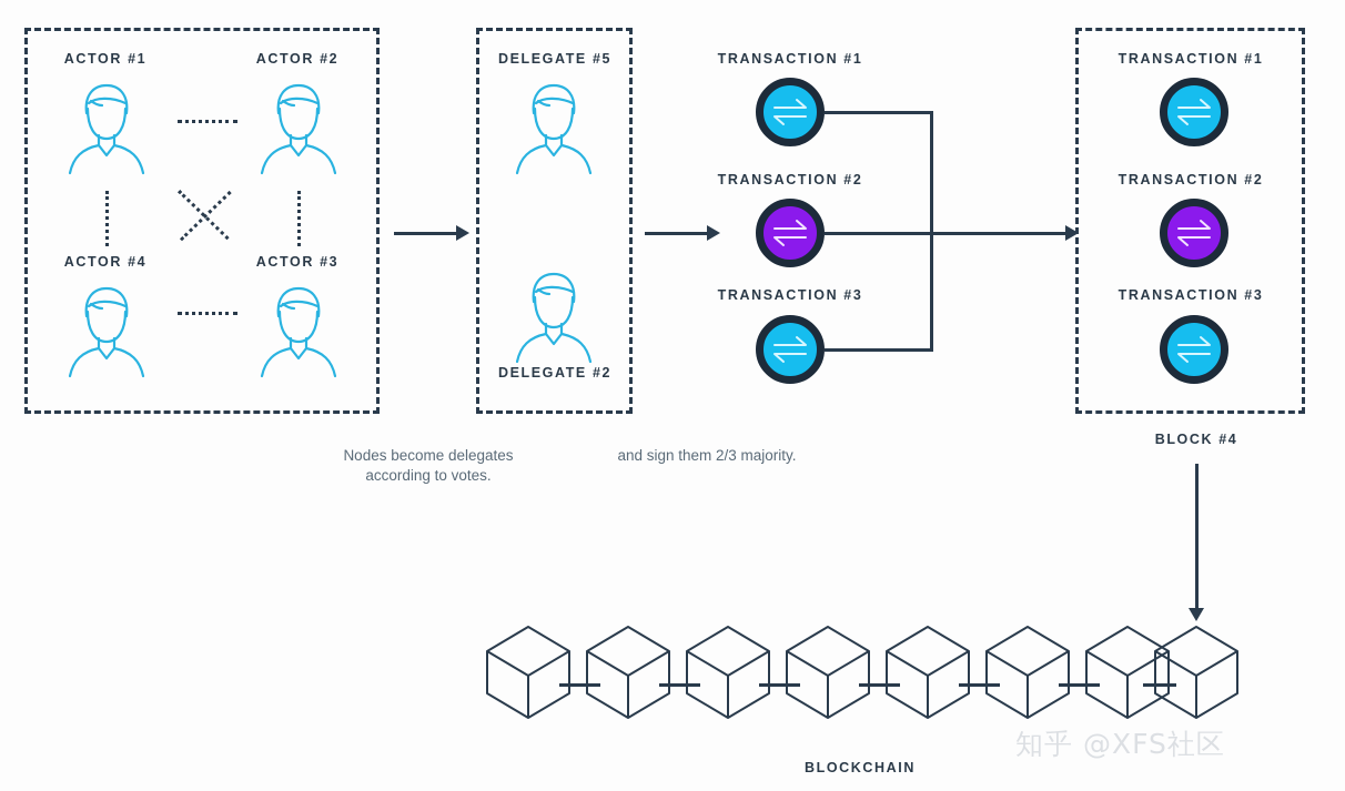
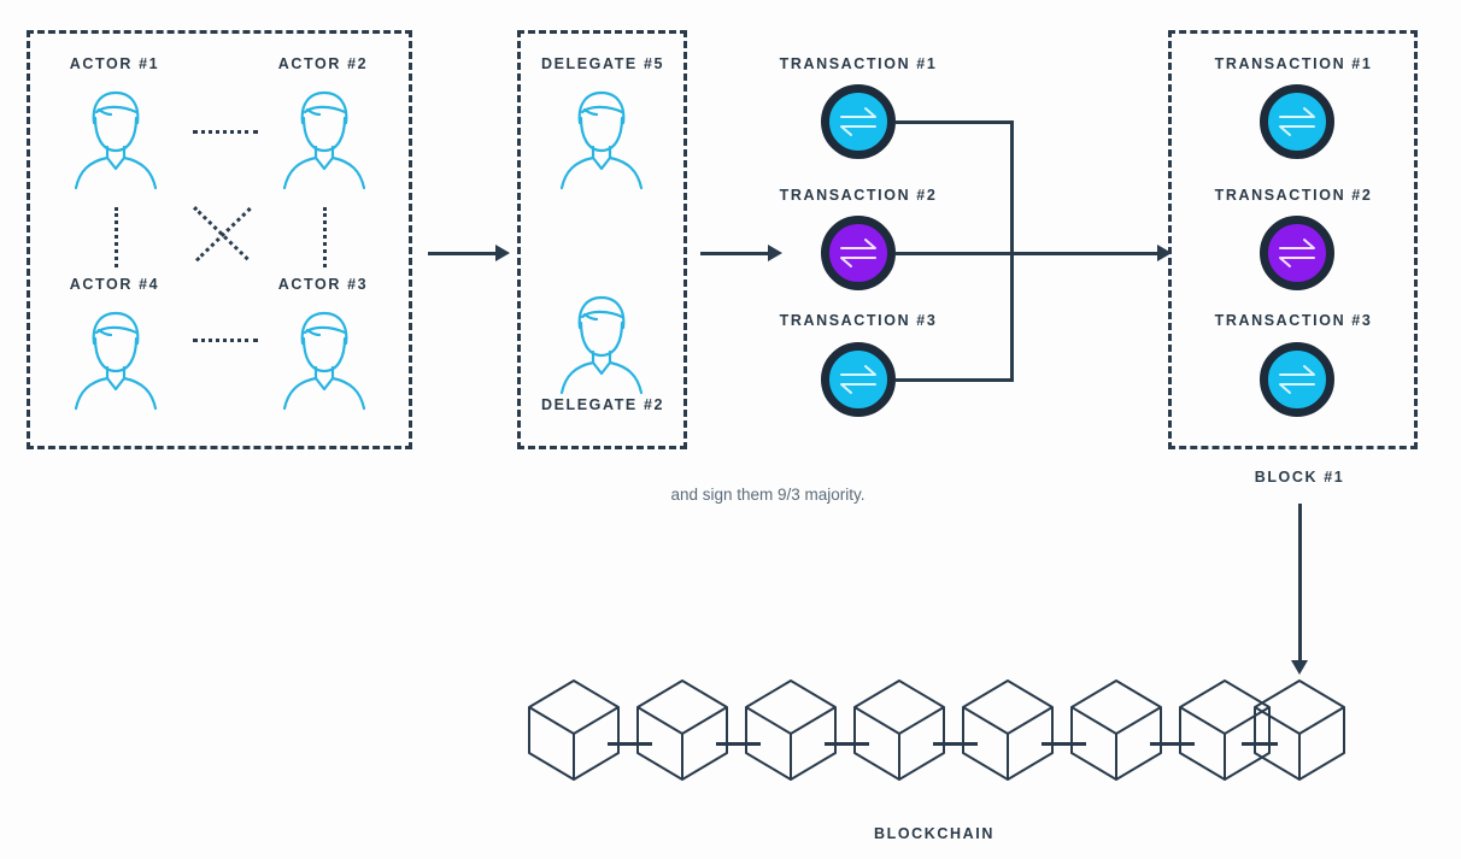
  ACTOR #1
  ACTOR #2
  ACTOR #4
  ACTOR #3
  DELEGATE #5
  DELEGATE #2
  TRANSACTION #1
  TRANSACTION #2
  TRANSACTION #3
  TRANSACTION #1
  TRANSACTION #2
  TRANSACTION #3
- BLOCK #4
+ BLOCK #1
- Nodes become delegates
- according to votes.
- and sign them 2/3 majority.
+ and sign them 9/3 majority.
  BLOCKCHAIN
- 知乎 @XFS社区
